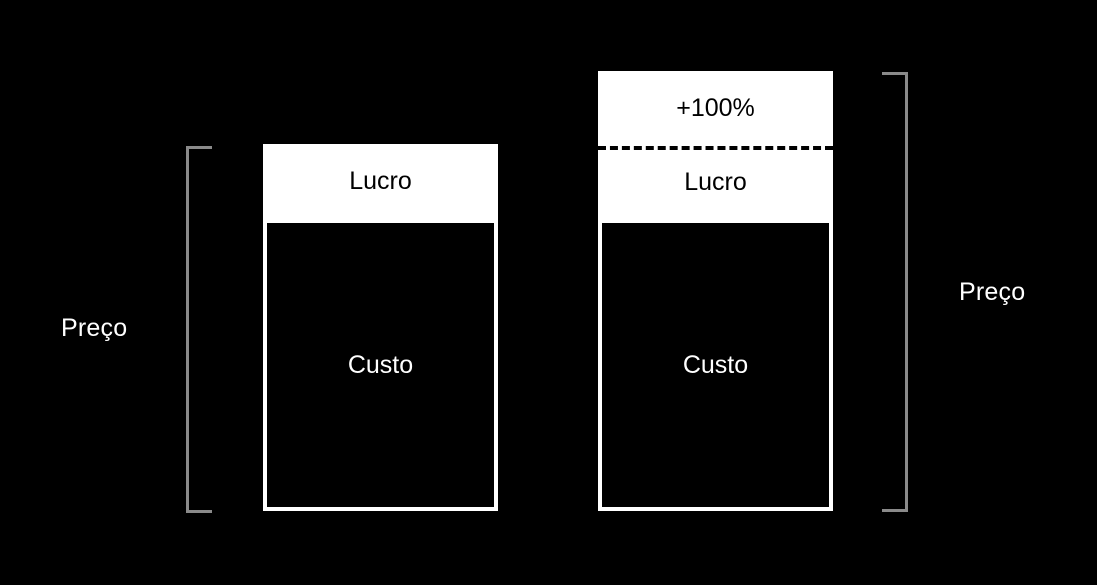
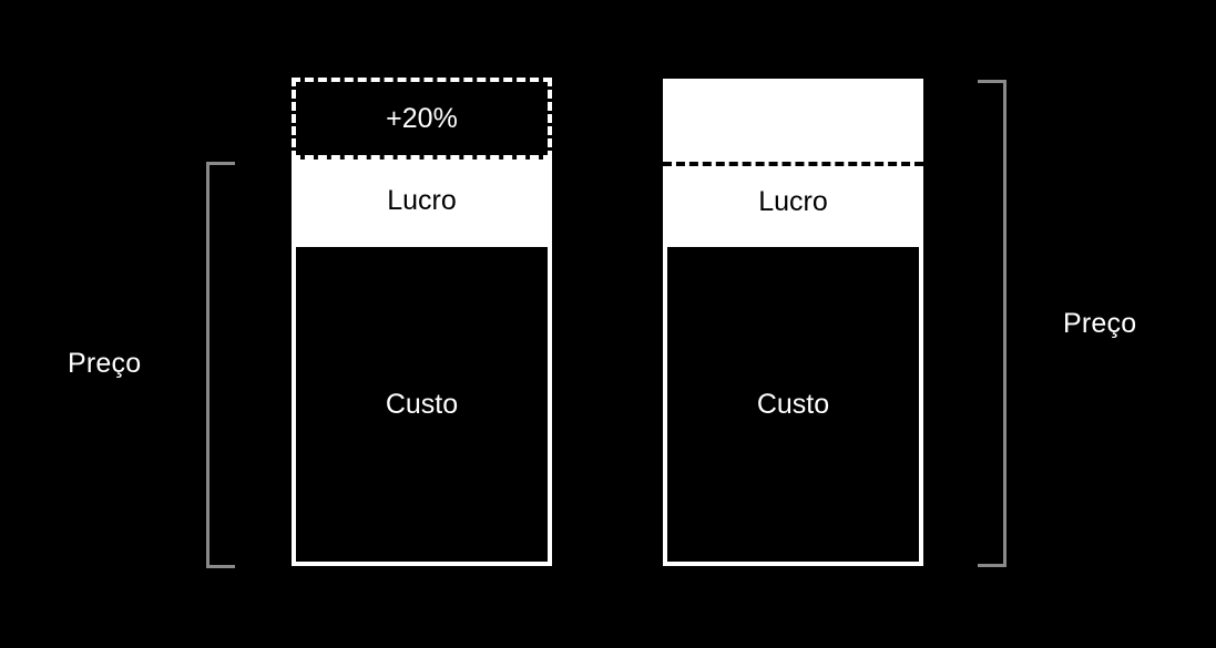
  Preço
+ +20%
  Lucro
  Custo
- +100%
  Lucro
  Custo
  Preço
